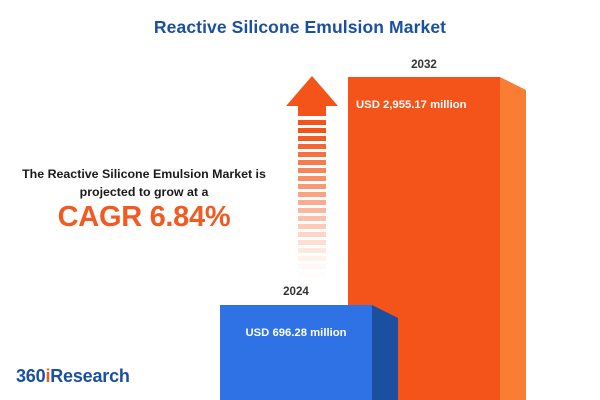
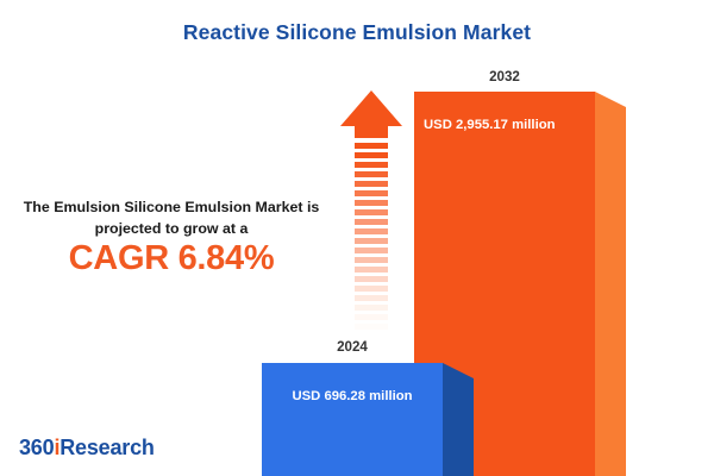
  Reactive Silicone Emulsion Market
- The Reactive Silicone Emulsion Market is projected to grow at a
+ The Emulsion Silicone Emulsion Market is projected to grow at a
  CAGR 6.84%
  2032
  USD 2,955.17 million
  2024
  USD 696.28 million
  360iResearch
